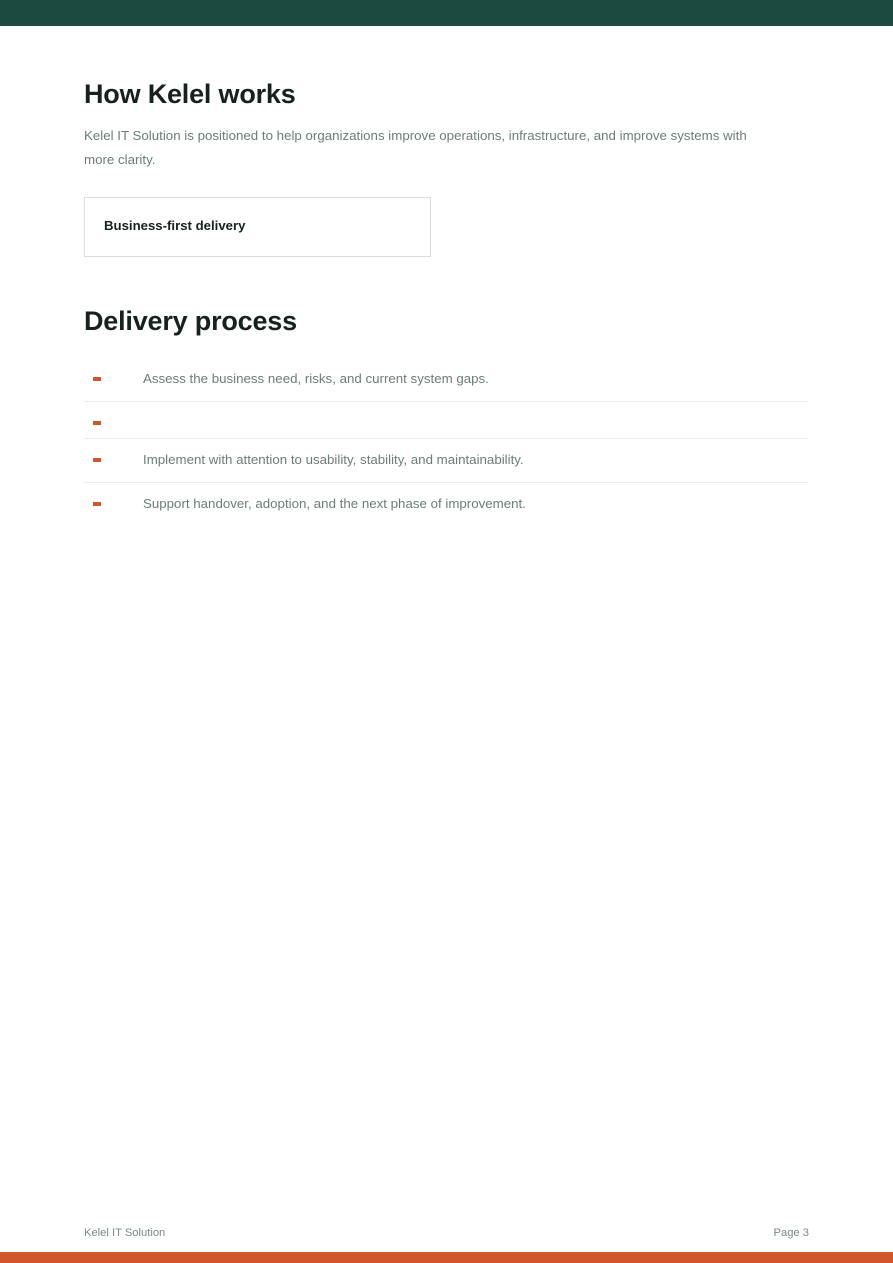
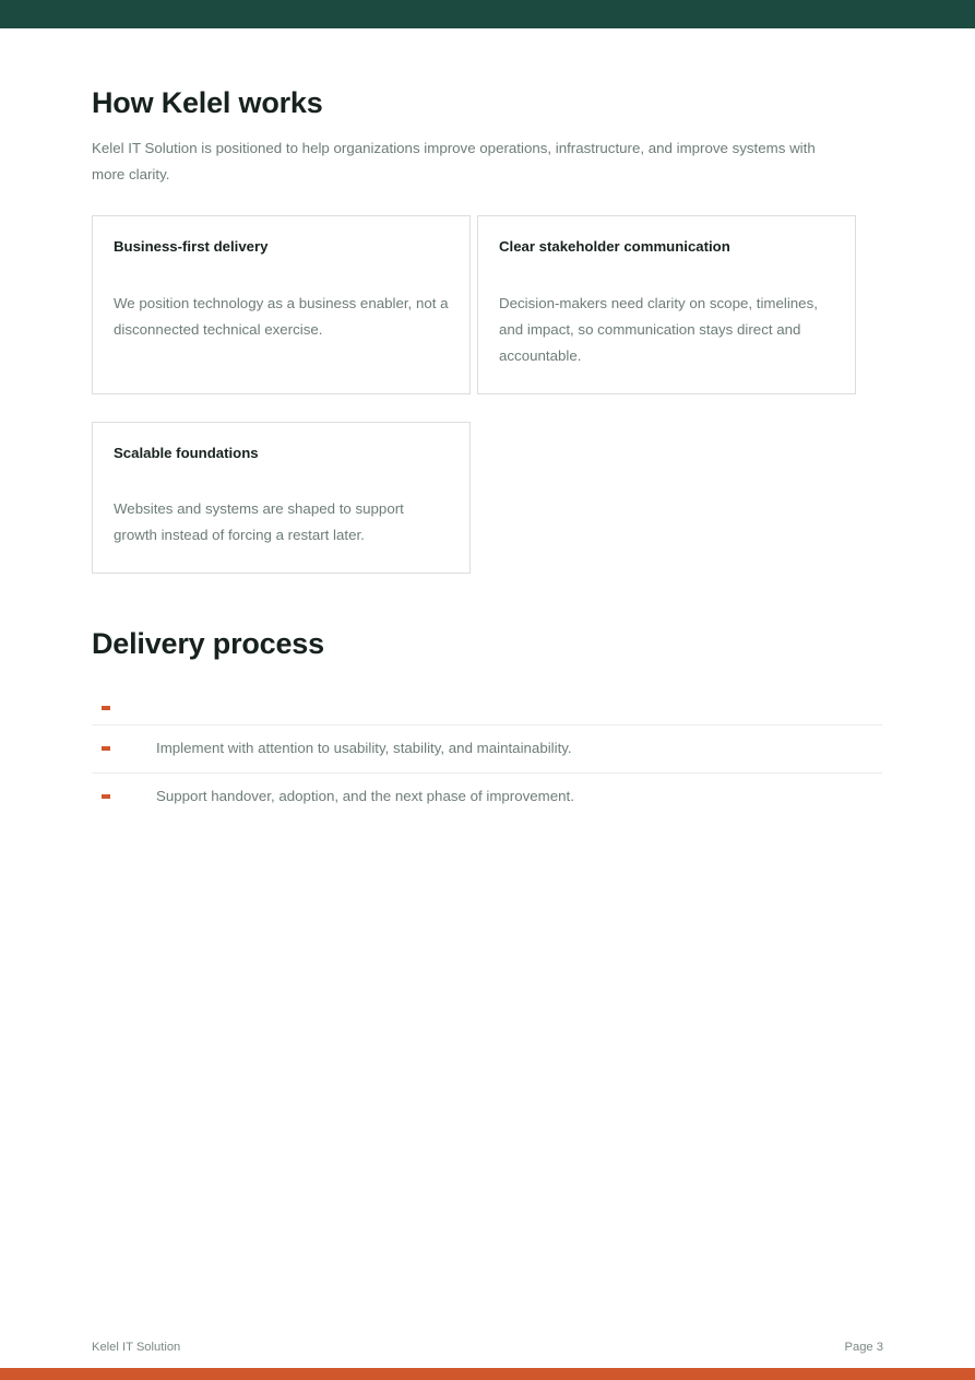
  How Kelel works
  Kelel IT Solution is positioned to help organizations improve operations, infrastructure, and improve systems with more clarity.
  Business-first delivery
+ We position technology as a business enabler, not a disconnected technical exercise.
+ Clear stakeholder communication
+ Decision-makers need clarity on scope, timelines, and impact, so communication stays direct and accountable.
+ Scalable foundations
+ Websites and systems are shaped to support growth instead of forcing a restart later.
  Delivery process
- Assess the business need, risks, and current system gaps.
  Implement with attention to usability, stability, and maintainability.
  Support handover, adoption, and the next phase of improvement.
  Kelel IT Solution
  Page 3
